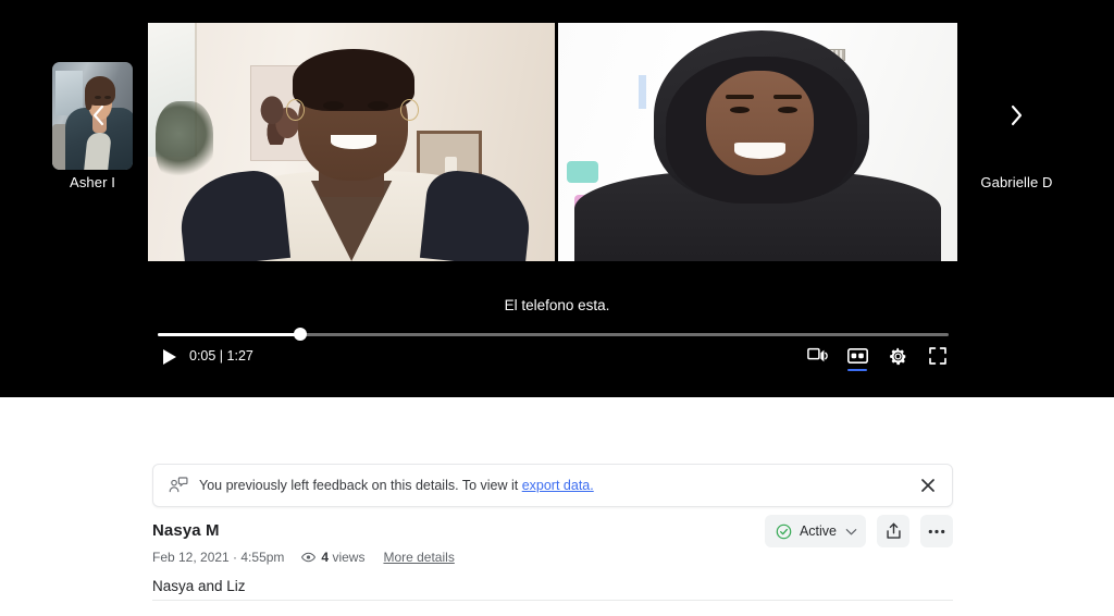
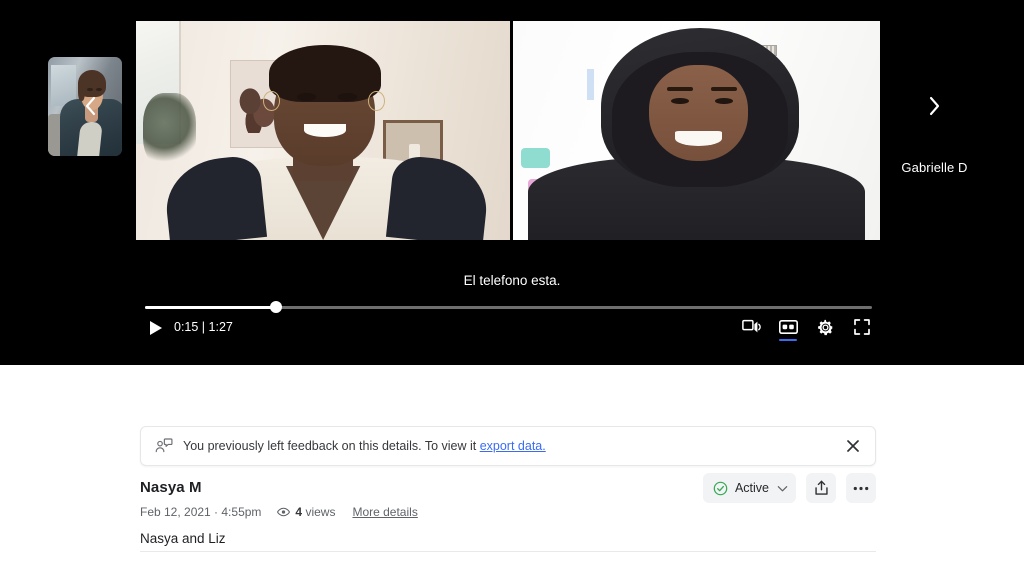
- Asher I
  Gabrielle D
  El telefono esta.
- 0:05 | 1:27
+ 0:15 | 1:27
  You previously left feedback on this details. To view it export data.
  Nasya M
  Feb 12, 2021 · 4:55pm
  4 views
  More details
  Nasya and Liz
  Active
